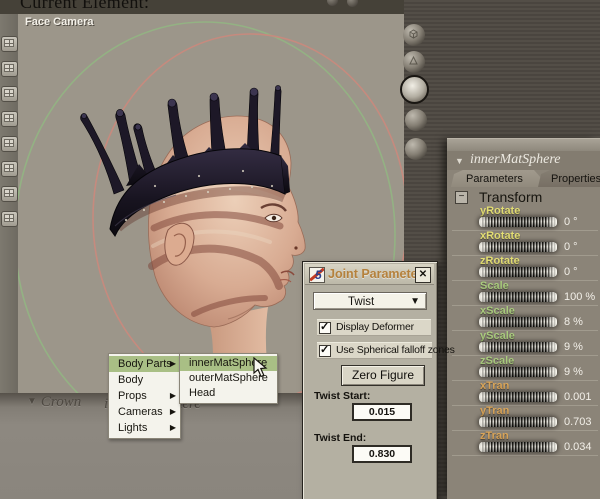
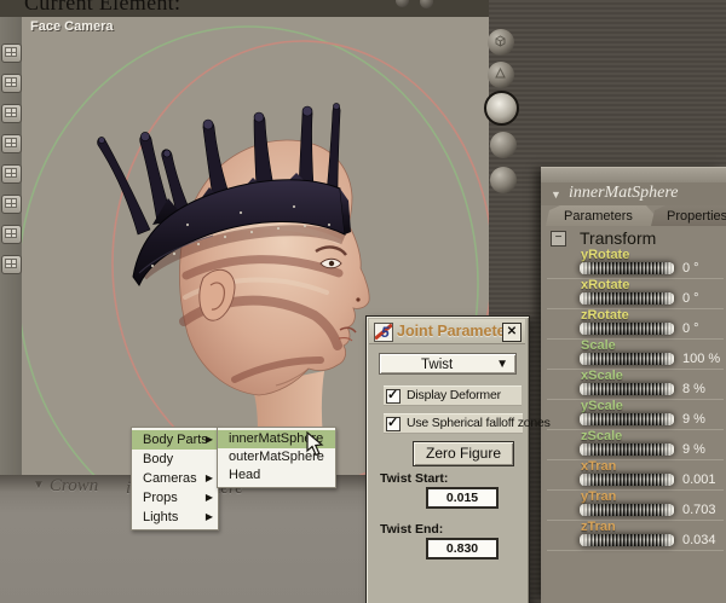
  Current Element:
  Face Camera
  ▼ Crown
  ▼
  innerMatSphere
  Parameters
  Properties
  −
  Transform
  yRotate
  0 °
  xRotate
  0 °
  zRotate
  0 °
  Scale
  100 %
  xScale
  8 %
  yScale
  9 %
  zScale
  9 %
  xTran
  0.001
  yTran
  0.703
  zTran
  0.034
  5
  Joint Paramet
  ✕
  Twist
  ▼
  ✓
  Display Deformer
  ✓
  Use Spherical falloff zones
  Zero Figure
  Twist Start:
  0.015
  Twist End:
  0.830
  Body Parts
  ▶
  Body
- Props
+ Cameras
  ▶
- Cameras
+ Props
  ▶
  Lights
  ▶
  innerMatSphe
  outerMatSphere
  Head
